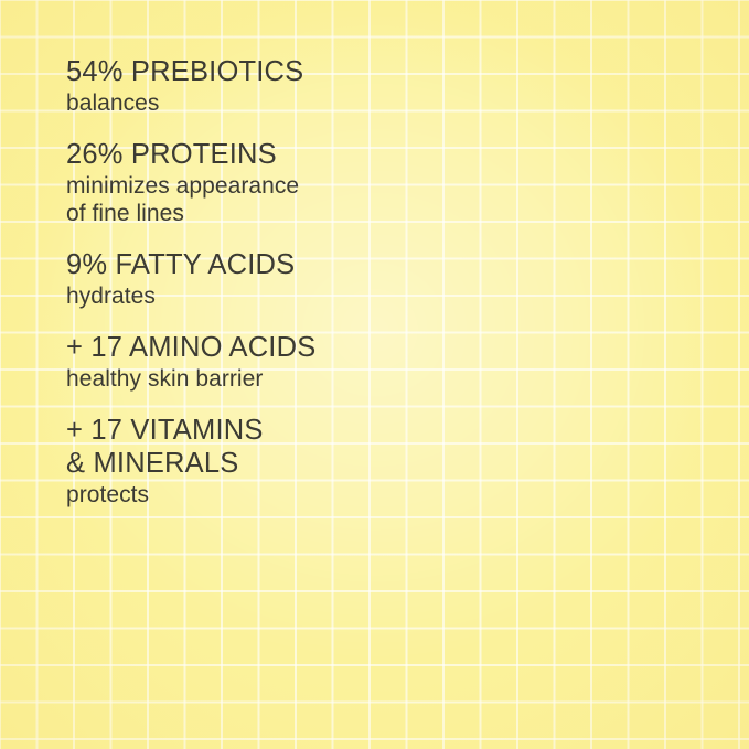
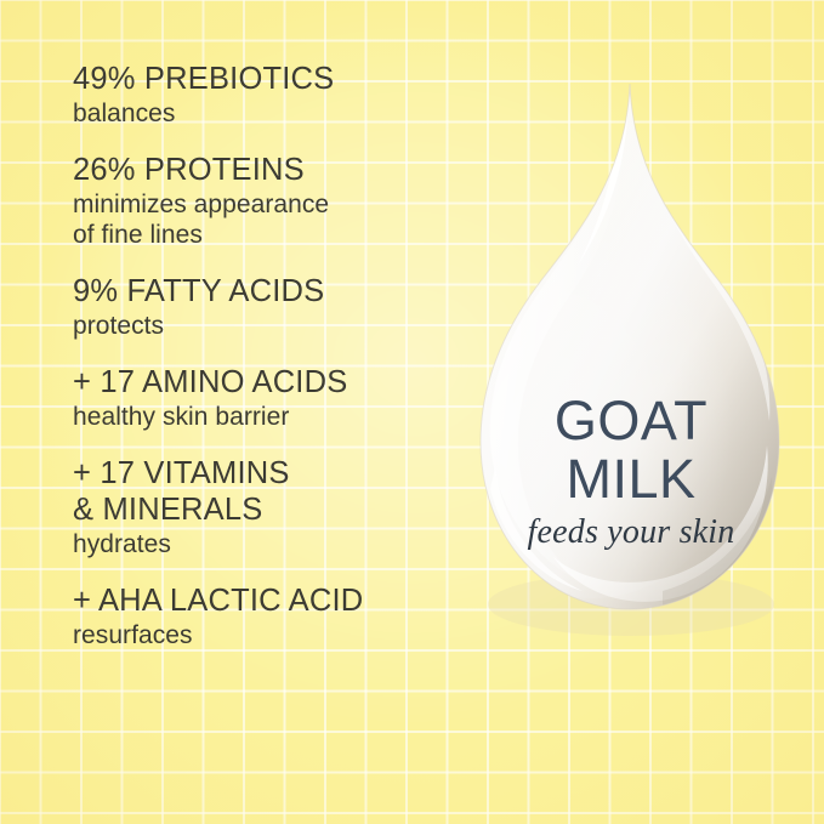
- 54% PREBIOTICS
+ 49% PREBIOTICS
  balances
  26% PROTEINS
  minimizes appearance
  of fine lines
  9% FATTY ACIDS
- hydrates
+ protects
  + 17 AMINO ACIDS
  healthy skin barrier
  + 17 VITAMINS
  & MINERALS
- protects
+ hydrates
+ + AHA LACTIC ACID
+ resurfaces
+ GOAT
+ MILK
+ feeds your skin
